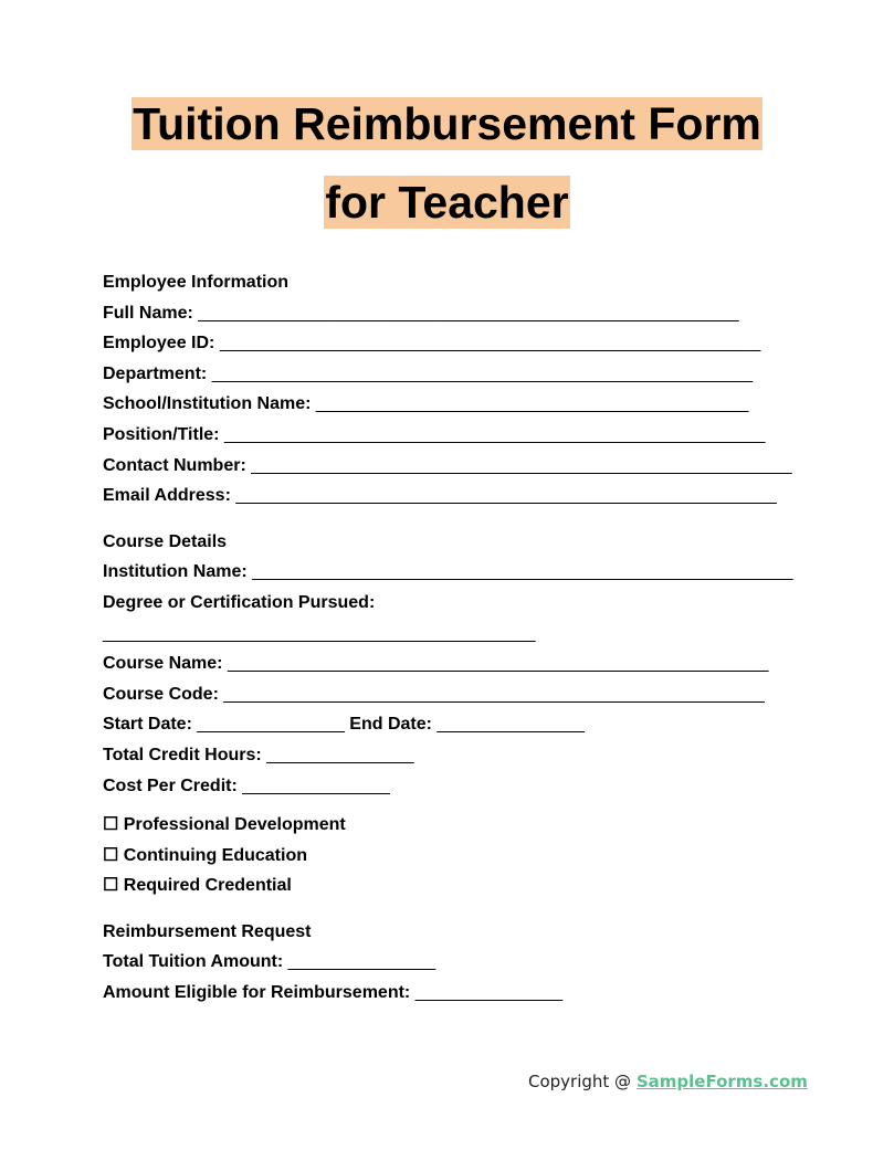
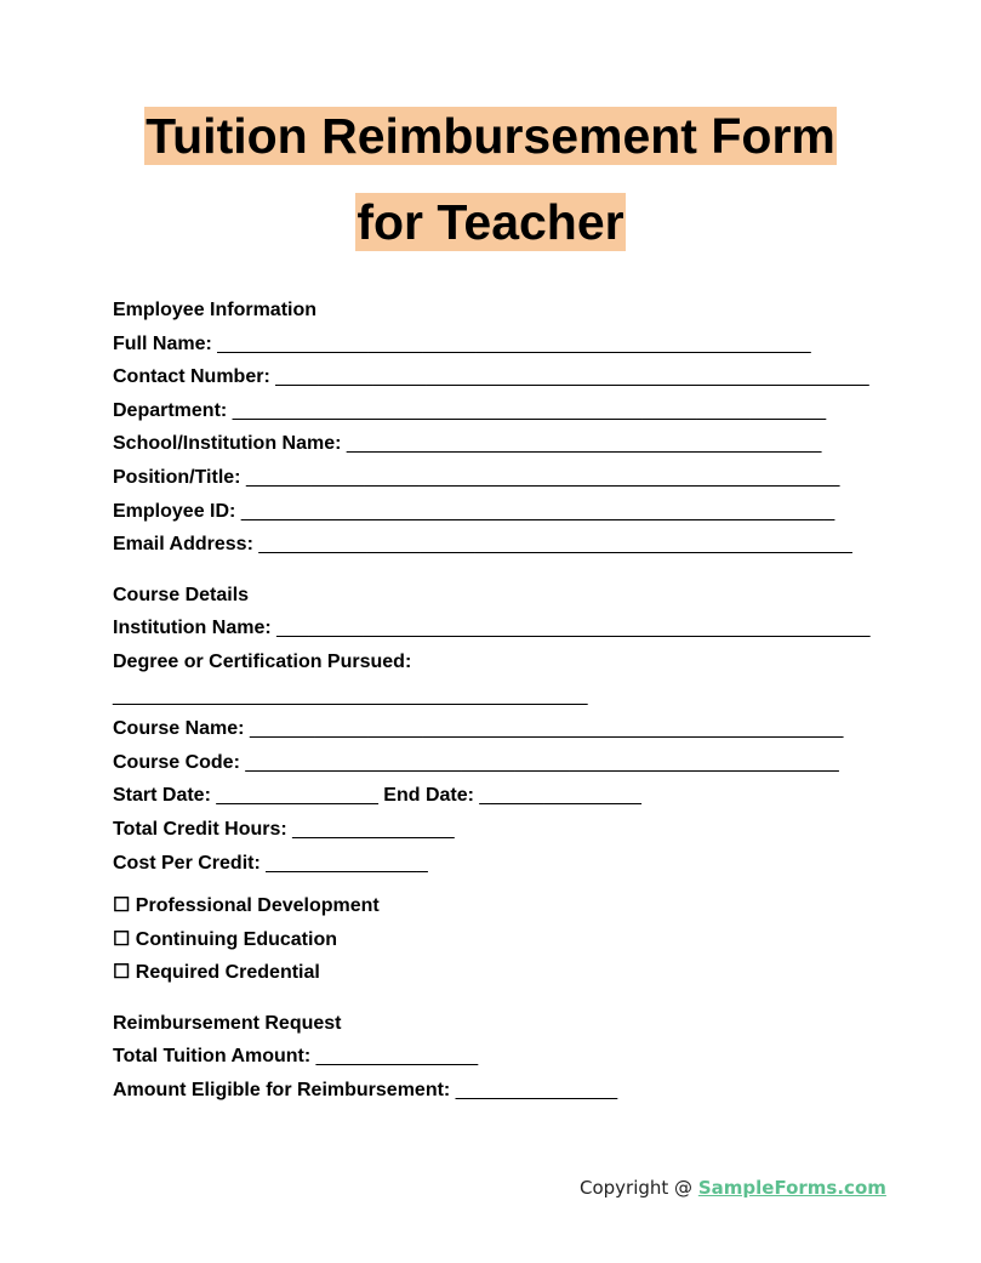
  Tuition Reimbursement Form
  for Teacher
  Employee Information
  Full Name: _______________________________________________________
- Employee ID: _______________________________________________________
+ Contact Number: _______________________________________________________
  Department: _______________________________________________________
  School/Institution Name: ____________________________________________
  Position/Title: _______________________________________________________
- Contact Number: _______________________________________________________
+ Employee ID: _______________________________________________________
  Email Address: _______________________________________________________
  Course Details
  Institution Name: _______________________________________________________
  Degree or Certification Pursued:
  ____________________________________________
  Course Name: _______________________________________________________
  Course Code: _______________________________________________________
  Start Date: _______________ End Date: _______________
  Total Credit Hours: _______________
  Cost Per Credit: _______________
  ☐ Professional Development
  ☐ Continuing Education
  ☐ Required Credential
  Reimbursement Request
  Total Tuition Amount: _______________
  Amount Eligible for Reimbursement: _______________
  Copyright @ SampleForms.com
